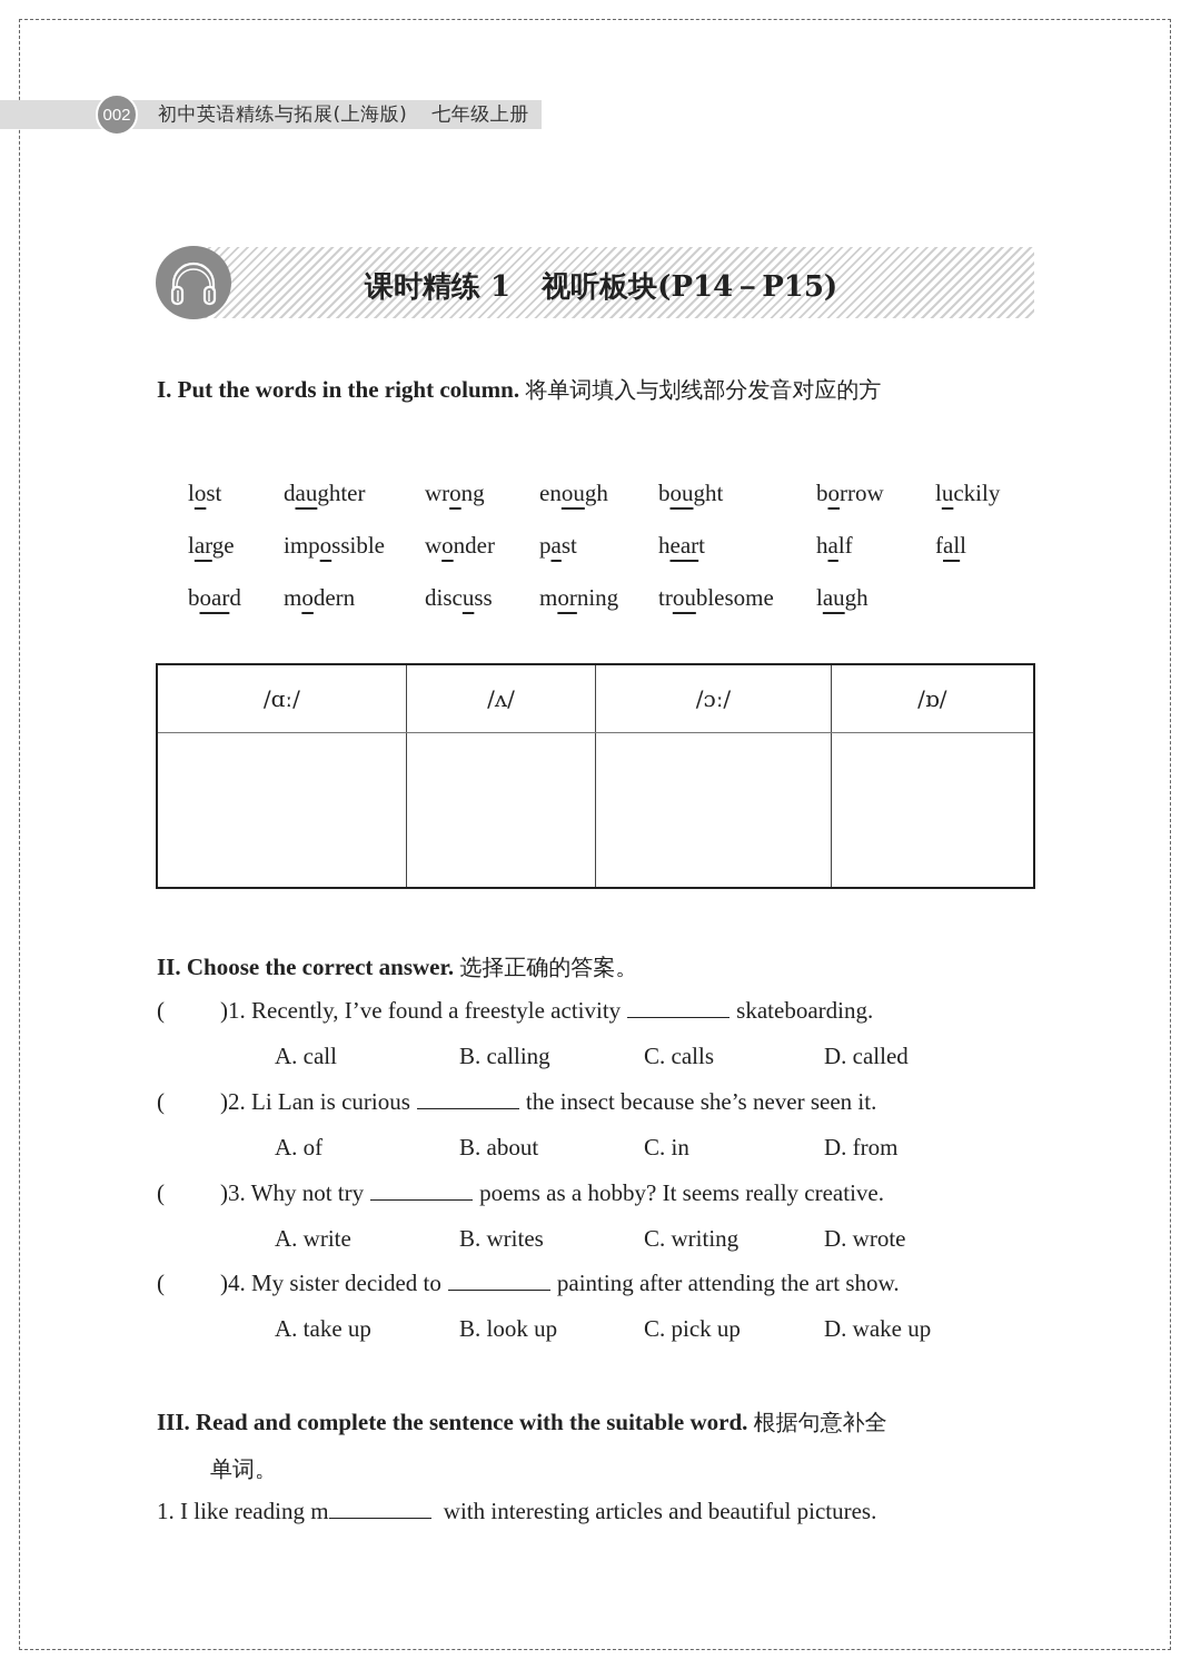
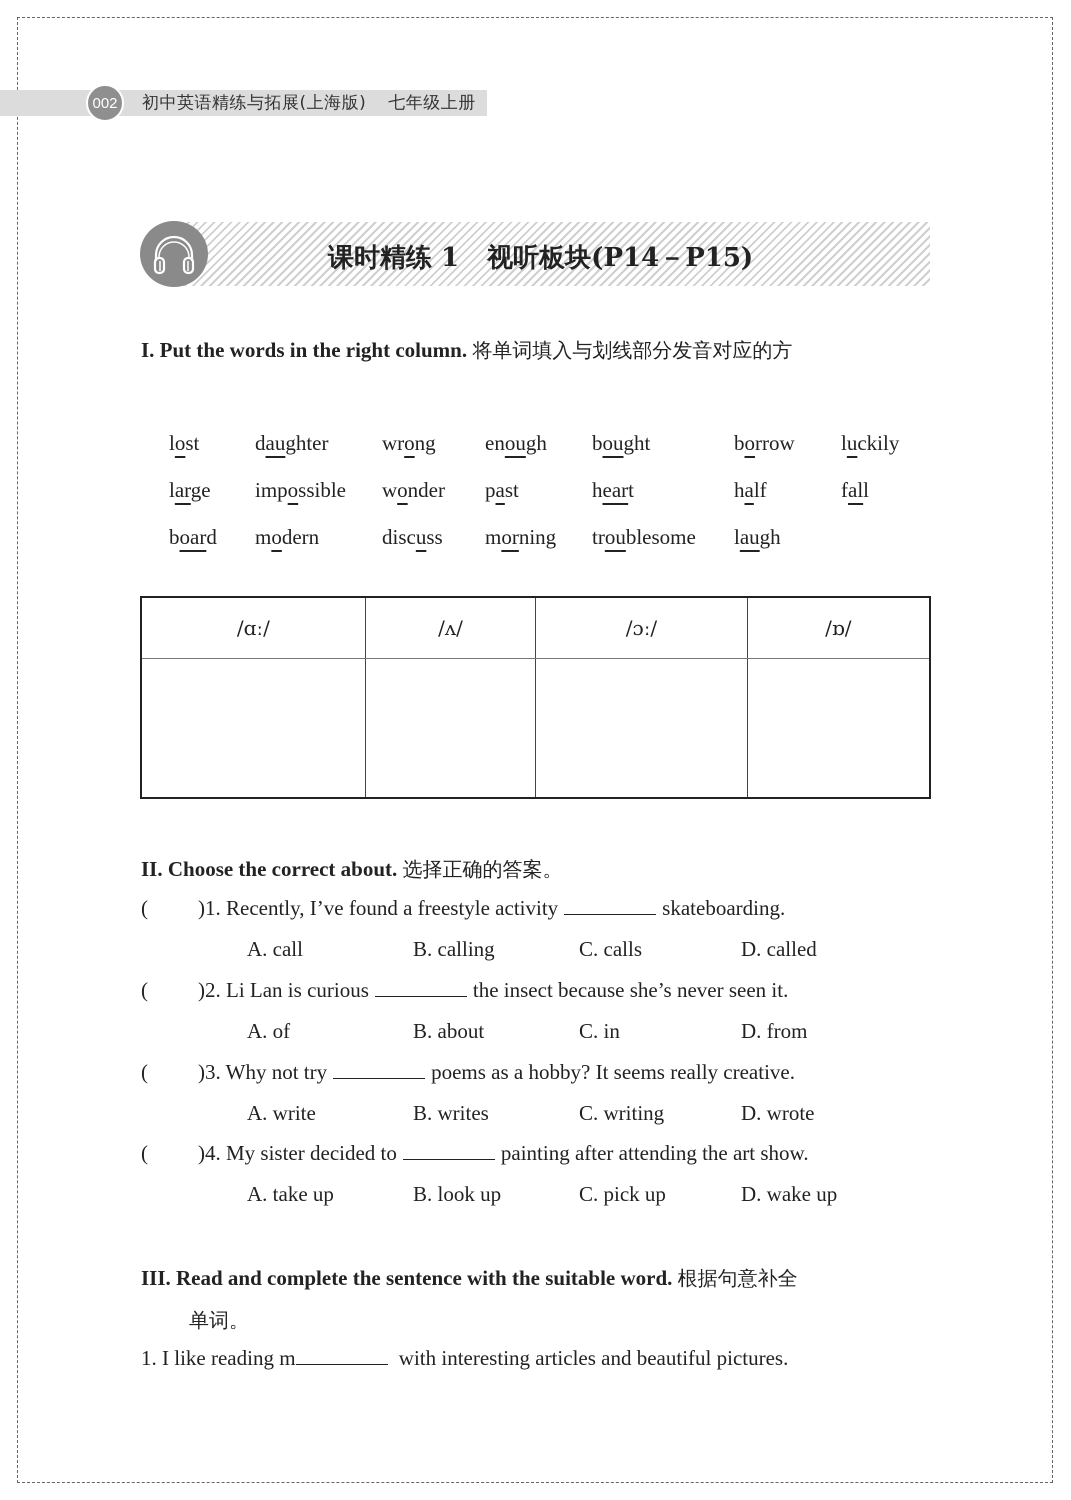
  002
  初中英语精练与拓展(上海版) 七年级上册
  课时精练 1 视听板块(P14－P15)
  I. Put the words in the right column. 将单词填入与划线部分发音对应的方
  lost
  daughter
  wrong
  enough
  bought
  borrow
  luckily
  large
  impossible
  wonder
  past
  heart
  half
  fall
  board
  modern
  discuss
  morning
  troublesome
  laugh
  /ɑː/	/ʌ/	/ɔː/	/ɒ/
- II. Choose the correct answer. 选择正确的答案。
+ II. Choose the correct about. 选择正确的答案。
  ( )1. Recently, I’ve found a freestyle activity skateboarding.
  A. call
  B. calling
  C. calls
  D. called
  ( )2. Li Lan is curious the insect because she’s never seen it.
  A. of
  B. about
  C. in
  D. from
  ( )3. Why not try poems as a hobby? It seems really creative.
  A. write
  B. writes
  C. writing
  D. wrote
  ( )4. My sister decided to painting after attending the art show.
  A. take up
  B. look up
  C. pick up
  D. wake up
  III. Read and complete the sentence with the suitable word. 根据句意补全
  单词。
  1. I like reading m with interesting articles and beautiful pictures.
